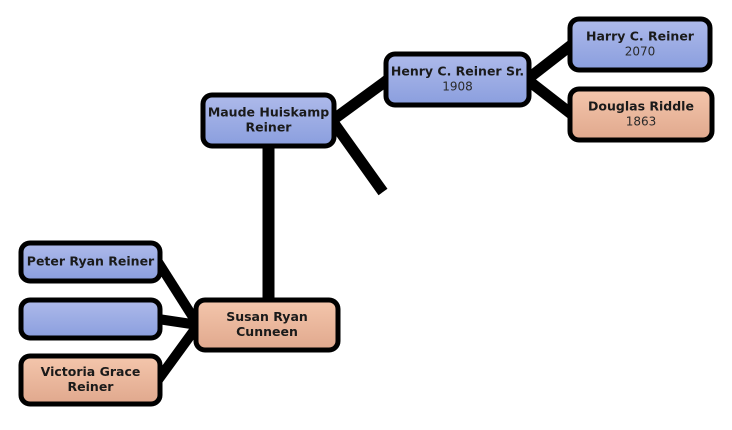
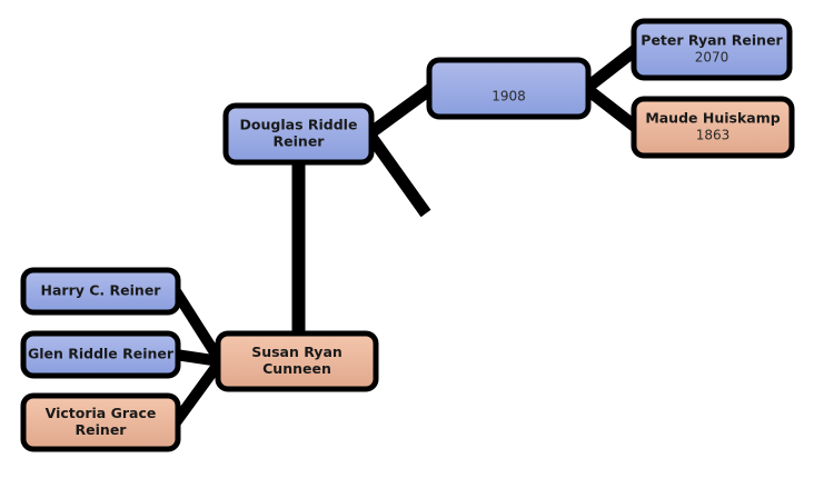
- Maude Huiskamp
+ Douglas Riddle
  Reiner
- Henry C. Reiner Sr.
  1908
- Harry C. Reiner
+ Peter Ryan Reiner
  2070
- Douglas Riddle
+ Maude Huiskamp
  1863
  Susan Ryan
  Cunneen
- Peter Ryan Reiner
+ Harry C. Reiner
+ Glen Riddle Reiner
  Victoria Grace
  Reiner
